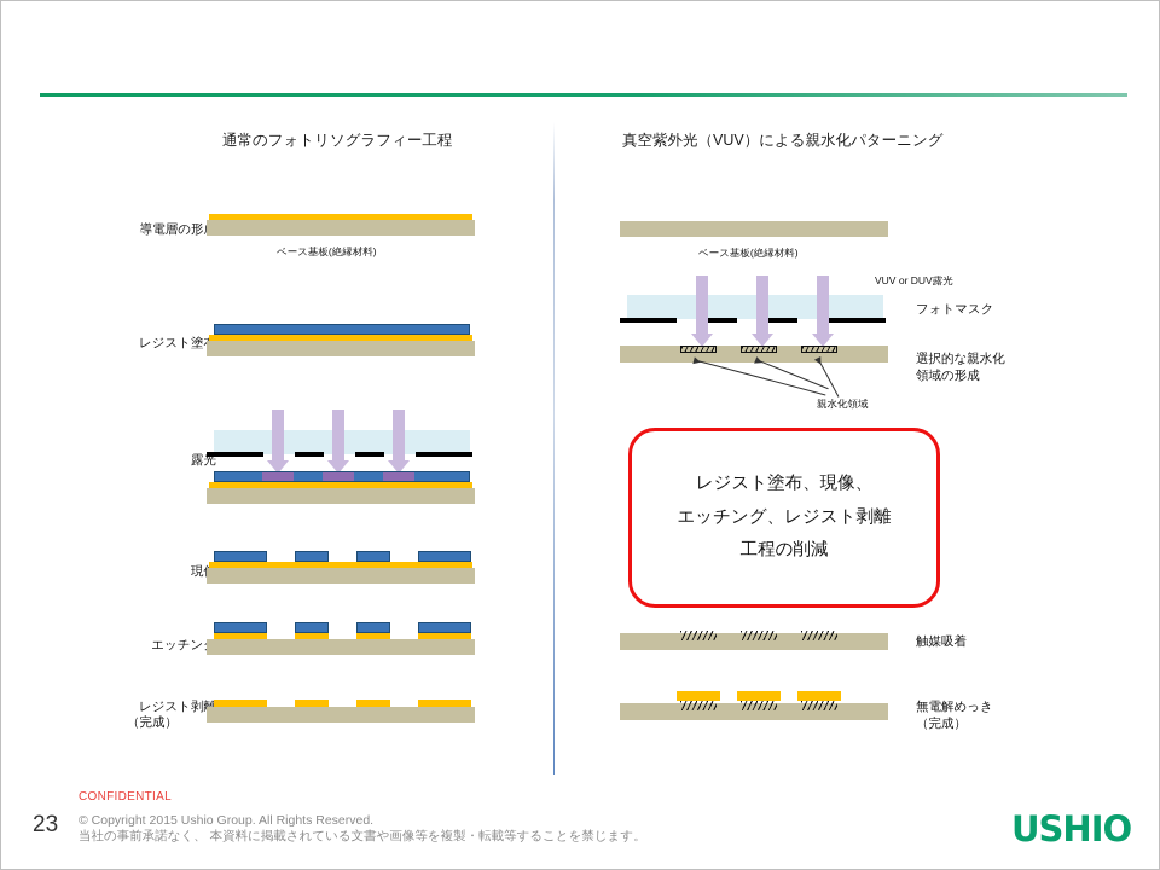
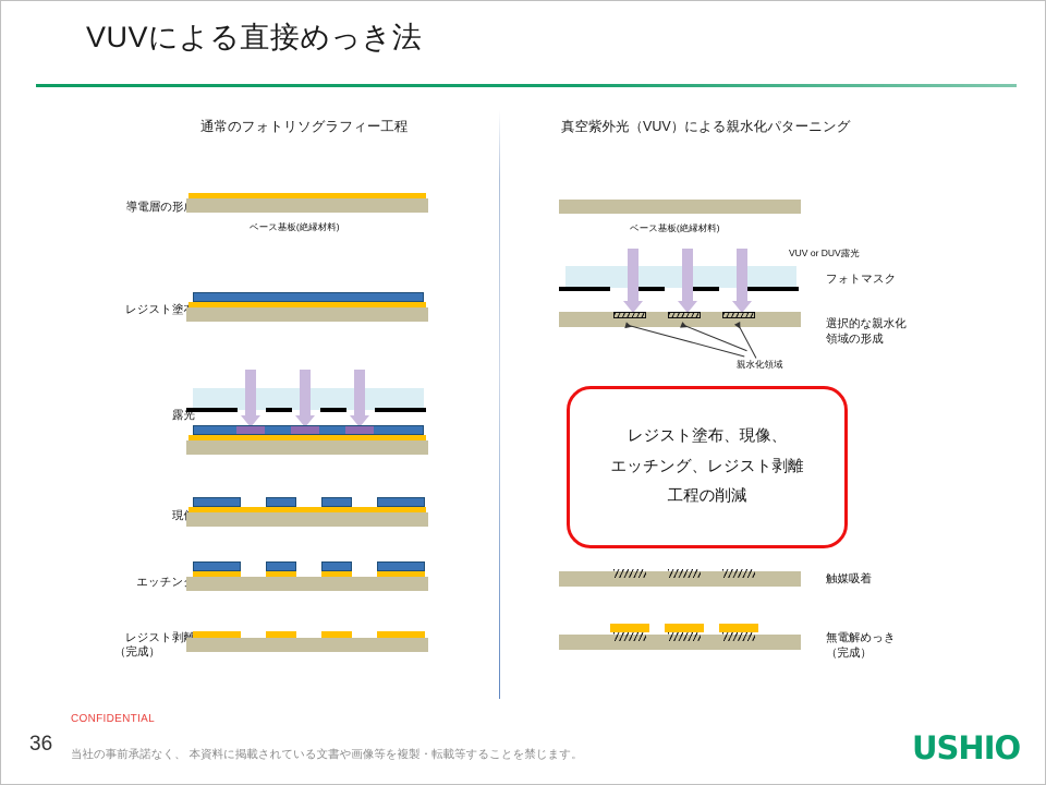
+ VUVによる直接めっき法
  通常のフォトリソグラフィー工程
  真空紫外光（VUV）による親水化パターニング
  導電層の形
  ベース基板(絶縁材料)
  レジスト塗
  露光
  エッチン
  レジスト剥
  （完成）
  ベース基板(絶縁材料)
  VUV or DUV露光
  フォトマスク
  選択的な親水化
  領域の形成
  親水化領域
  レジスト塗布、現像、
  エッチング、レジスト剥離
  工程の削減
  触媒吸着
  無電解めっき
  （完成）
  CONFIDENTIAL
- 23
+ 36
- © Copyright 2015 Ushio Group. All Rights Reserved.
  当社の事前承諾なく、 本資料に掲載されている文書や画像等を複製・転載等することを禁じます。
  USHIO
